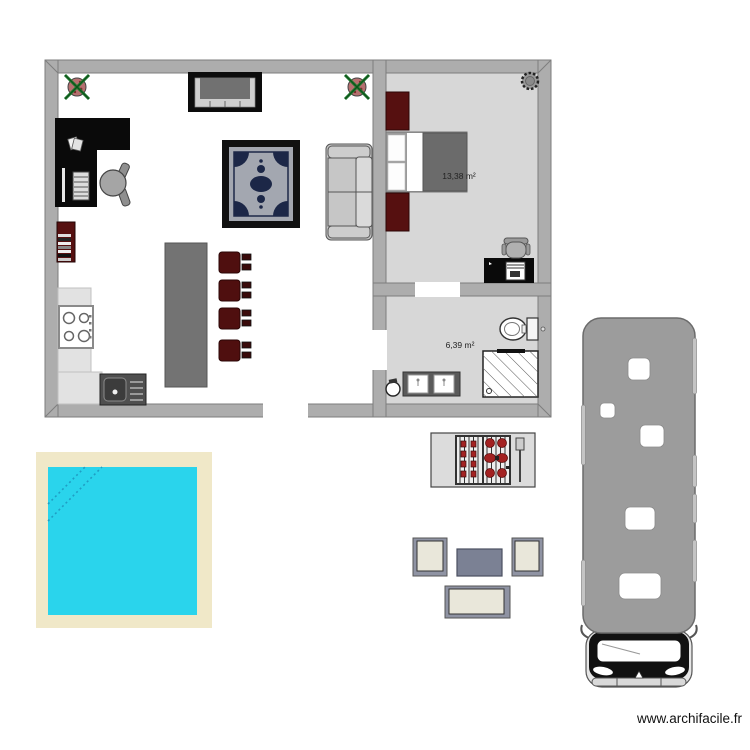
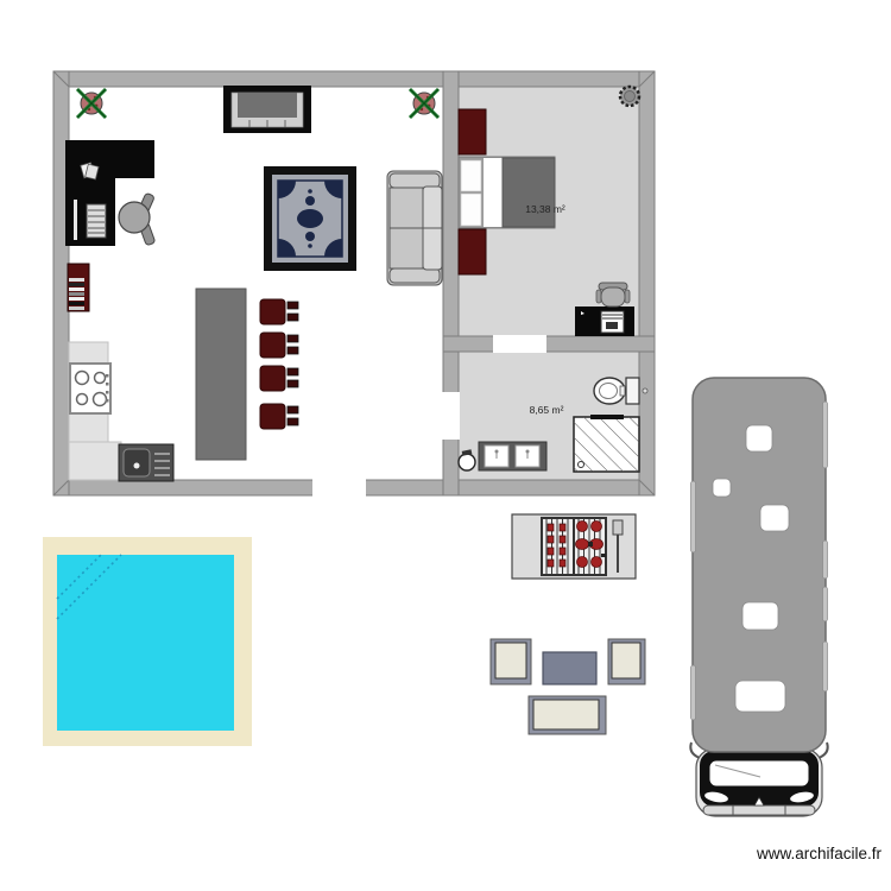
  13,38 m²
- 6,39 m²
+ 8,65 m²
  www.archifacile.fr
